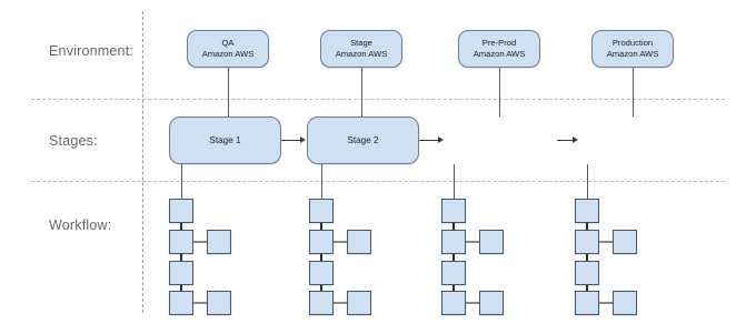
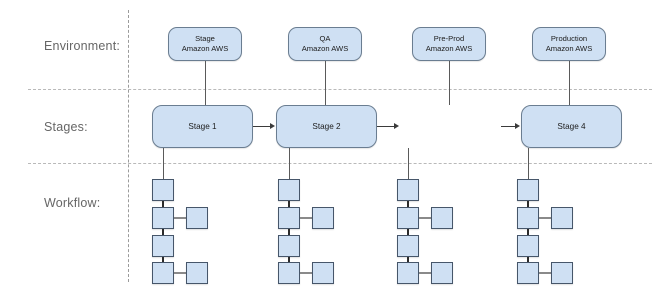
  Environment:
  Stages:
  Workflow:
- QA
+ Stage
  Amazon AWS
- Stage
+ QA
  Amazon AWS
  Pre-Prod
  Amazon AWS
  Production
  Amazon AWS
  Stage 1
  Stage 2
+ Stage 4
